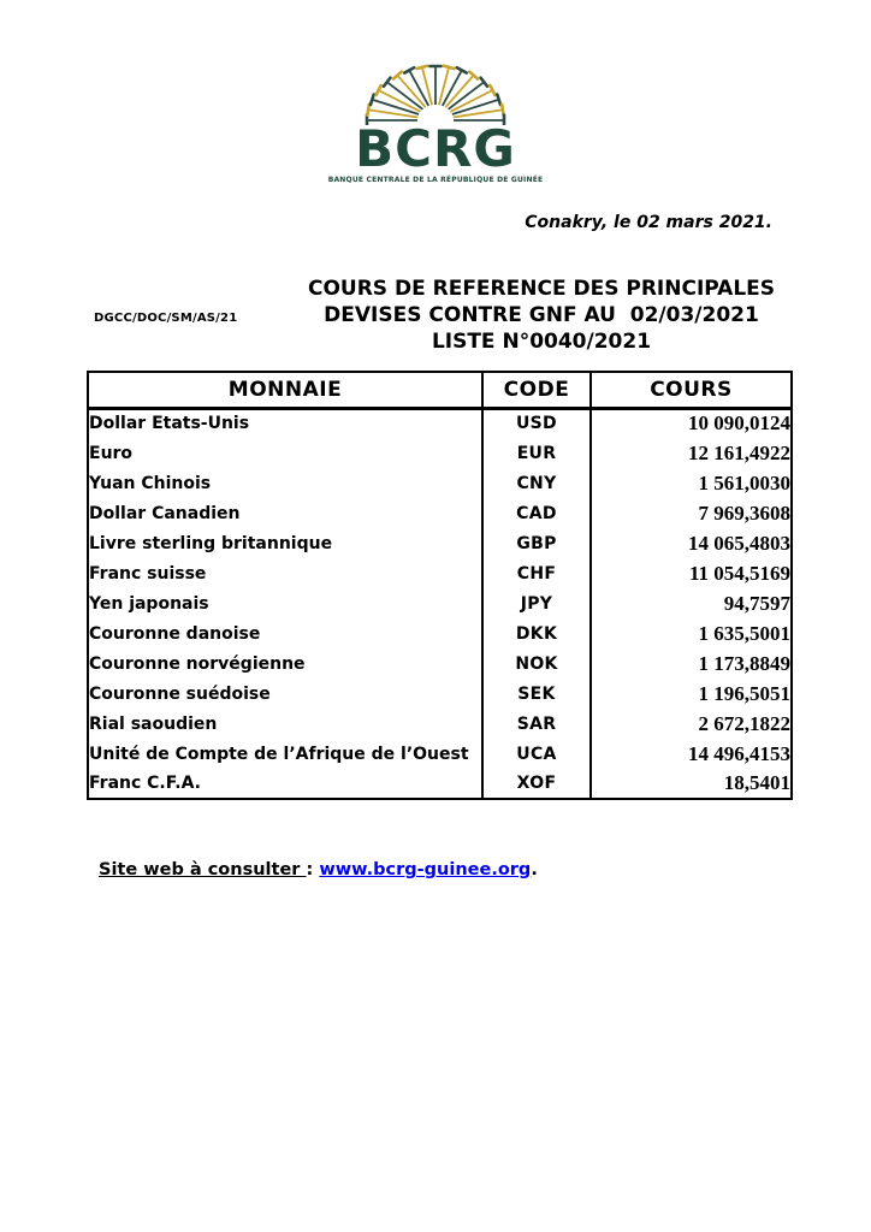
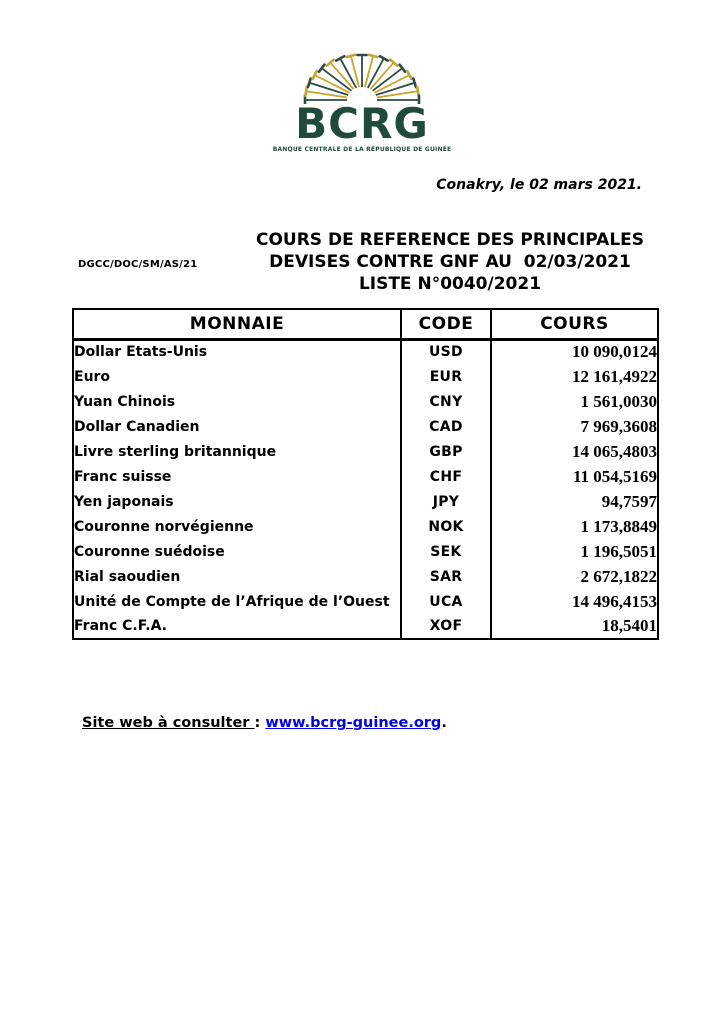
  BCRG
  Conakry, le 02 mars 2021.
  DGCC/DOC/SM/AS/21
  COURS DE REFERENCE DES PRINCIPALES
  DEVISES CONTRE GNF AU 02/03/2021
  LISTE N°0040/2021
  MONNAIE	CODE	COURS
  Dollar Etats-Unis	USD	10 090,0124
  Euro	EUR	12 161,4922
  Yuan Chinois	CNY	1 561,0030
  Dollar Canadien	CAD	7 969,3608
  Livre sterling britannique	GBP	14 065,4803
  Franc suisse	CHF	11 054,5169
  Yen japonais	JPY	94,7597
- Couronne danoise	DKK	1 635,5001
  Couronne norvégienne	NOK	1 173,8849
  Couronne suédoise	SEK	1 196,5051
  Rial saoudien	SAR	2 672,1822
  Unité de Compte de l’Afrique de l’Ouest	UCA	14 496,4153
  Franc C.F.A.	XOF	18,5401
  Site web à consulter : www.bcrg-guinee.org.
